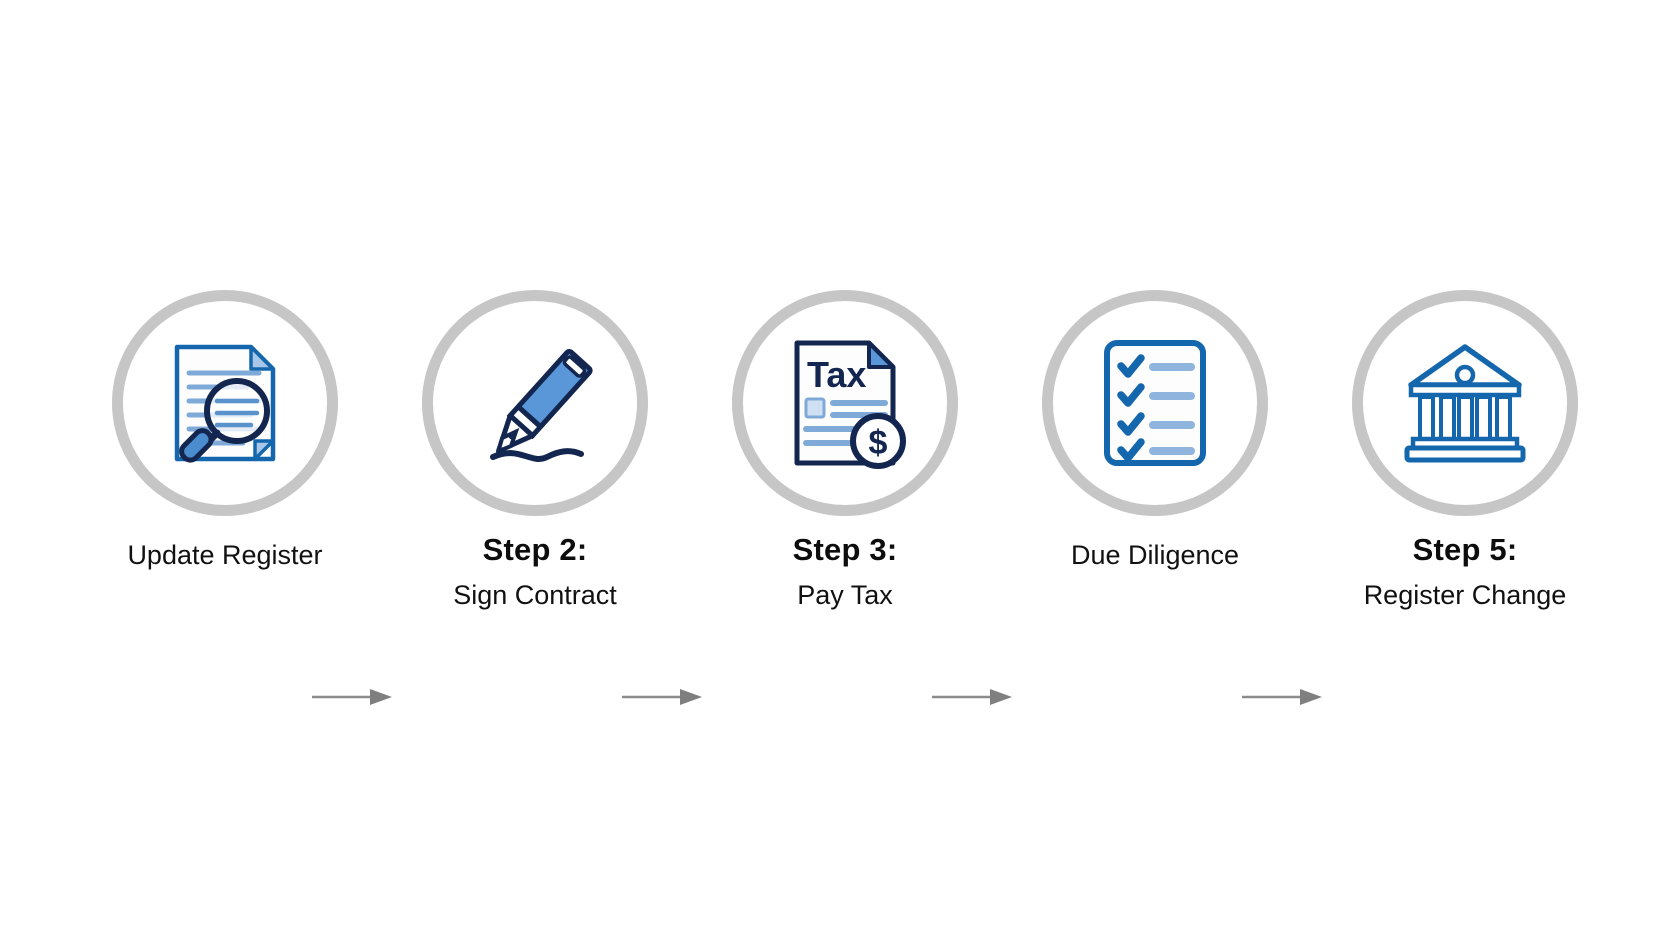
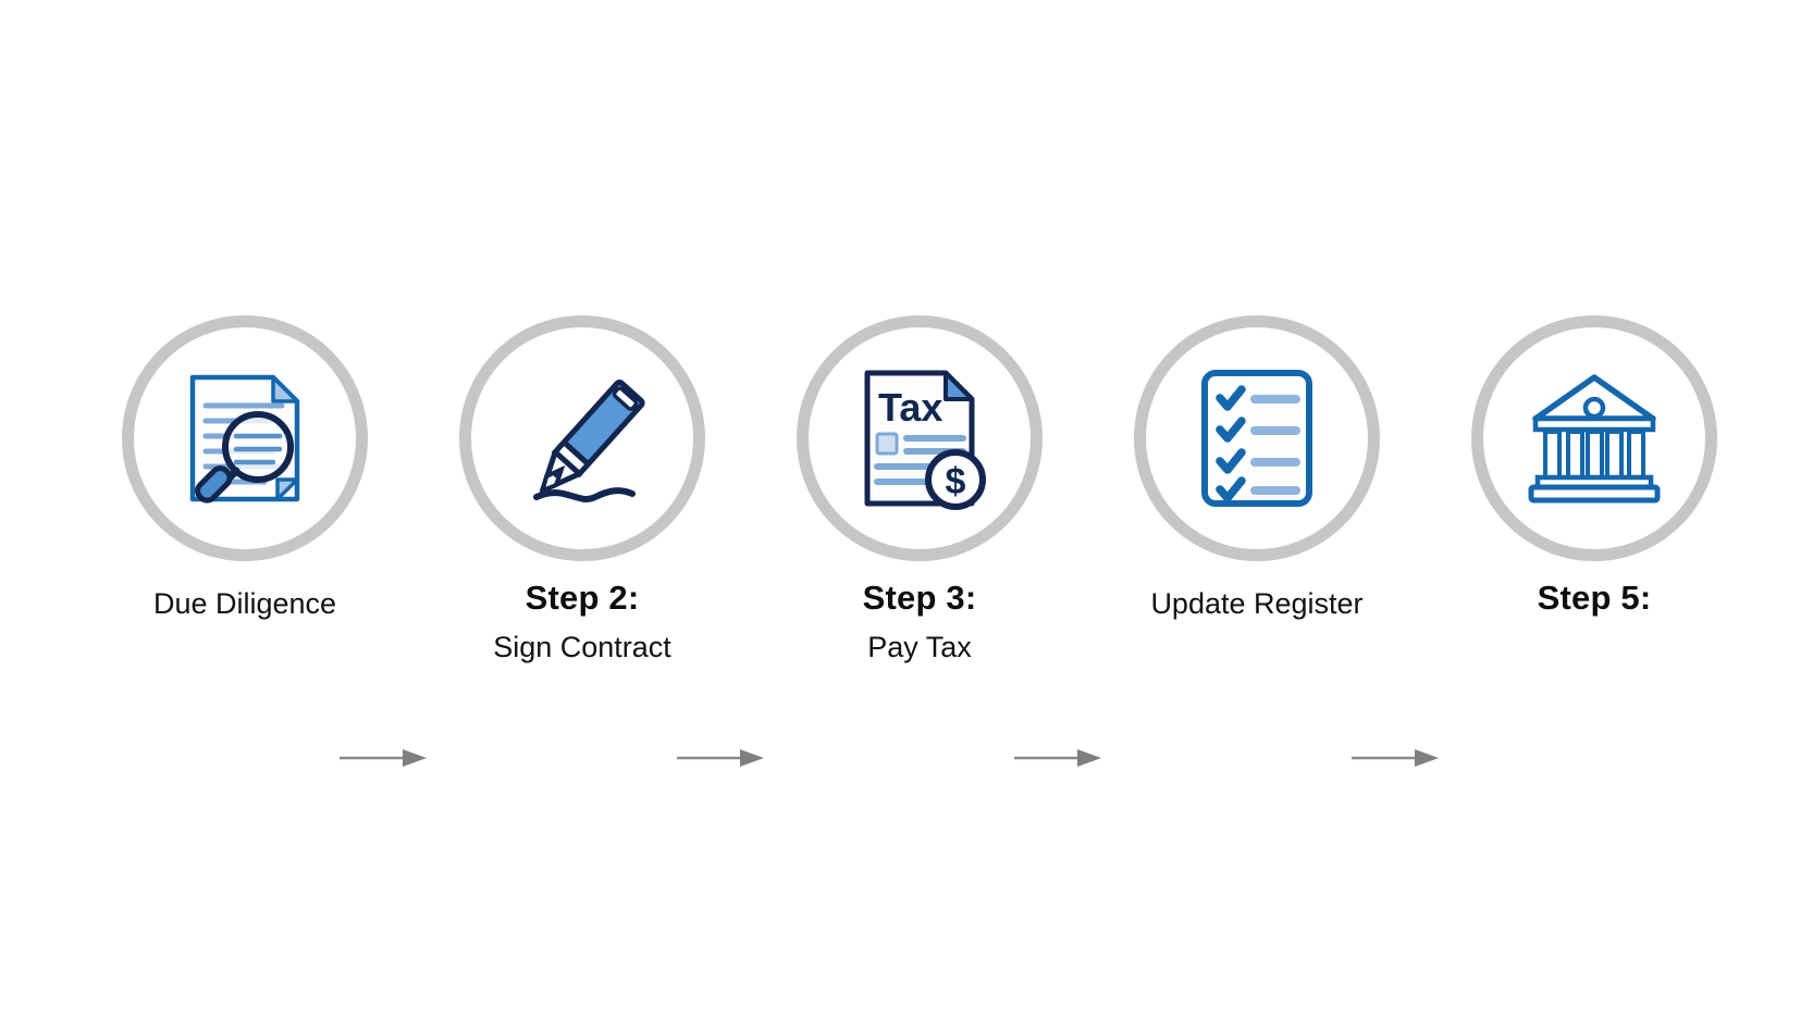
  Tax
  $
- Update Register
+ Due Diligence
  Step 2:
  Sign Contract
  Step 3:
  Pay Tax
- Due Diligence
+ Update Register
  Step 5:
- Register Change
